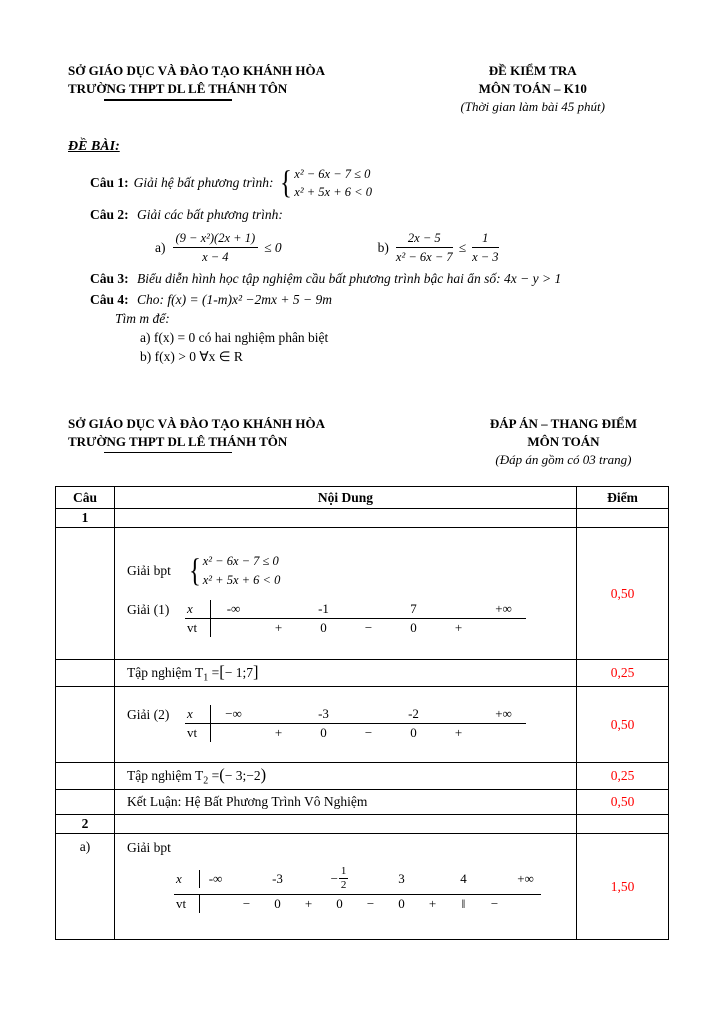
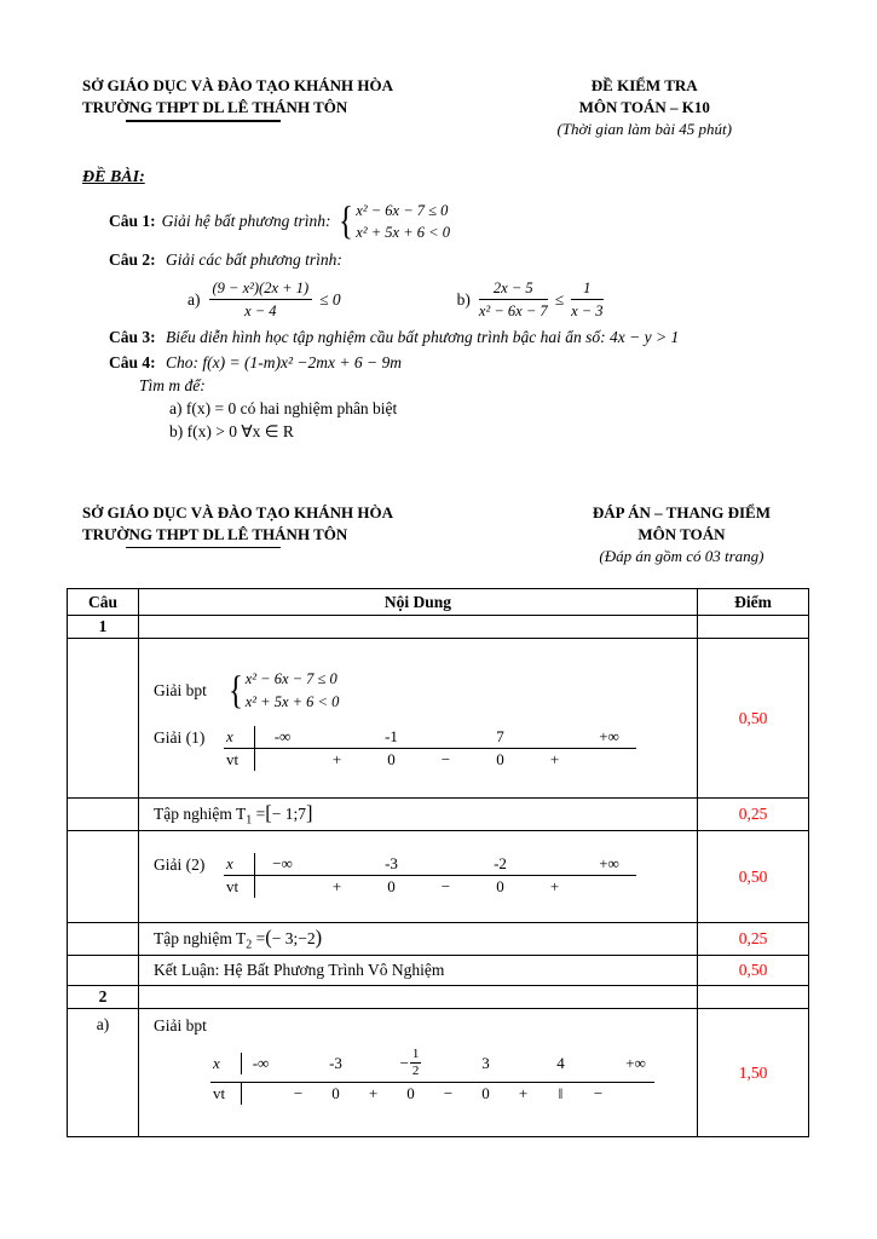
  SỞ GIÁO DỤC VÀ ĐÀO TẠO KHÁNH HÒA
  TRƯỜNG THPT DL LÊ THÁNH TÔN
  ĐỀ KIỂM TRA
  MÔN TOÁN – K10
  (Thời gian làm bài 45 phút)
  ĐỀ BÀI:
  Câu 1:
  Giải hệ bất phương trình:
  {
  x² − 6x − 7 ≤ 0
  x² + 5x + 6 < 0
  Câu 2: Giải các bất phương trình:
  a)
  (9 − x²)(2x + 1)
  x − 4
  ≤ 0
  b)
  2x − 5
  x² − 6x − 7
  ≤
  1
  x − 3
  Câu 3: Biểu diễn hình học tập nghiệm cầu bất phương trình bậc hai ẩn số: 4x − y > 1
- Câu 4: Cho: f(x) = (1-m)x² −2mx + 5 − 9m
+ Câu 4: Cho: f(x) = (1-m)x² −2mx + 6 − 9m
  Tìm m để:
  a) f(x) = 0 có hai nghiệm phân biệt
  b) f(x) > 0 ∀x ∈ R
  SỞ GIÁO DỤC VÀ ĐÀO TẠO KHÁNH HÒA
  TRƯỜNG THPT DL LÊ THÁNH TÔN
  ĐÁP ÁN – THANG ĐIỂM
  MÔN TOÁN
  (Đáp án gồm có 03 trang)
  Câu	Nội Dung	Điểm
  1
  	Giải bpt { x² − 6x − 7 ≤ 0 x² + 5x + 6 < 0 Giải (1) x -∞ -1 7 +∞ vt + 0 − 0 +	0,50
  	Tập nghiệm T1 =[− 1;7]	0,25
  	Giải (2) x −∞ -3 -2 +∞ vt + 0 − 0 +	0,50
  	Tập nghiệm T2 =(− 3;−2)	0,25
  	Kết Luận: Hệ Bất Phương Trình Vô Nghiệm	0,50
  2
  a)	Giải bpt x -∞ -3 − 1 2 3 4 +∞ vt − 0 + 0 − 0 + ‖ −	1,50
